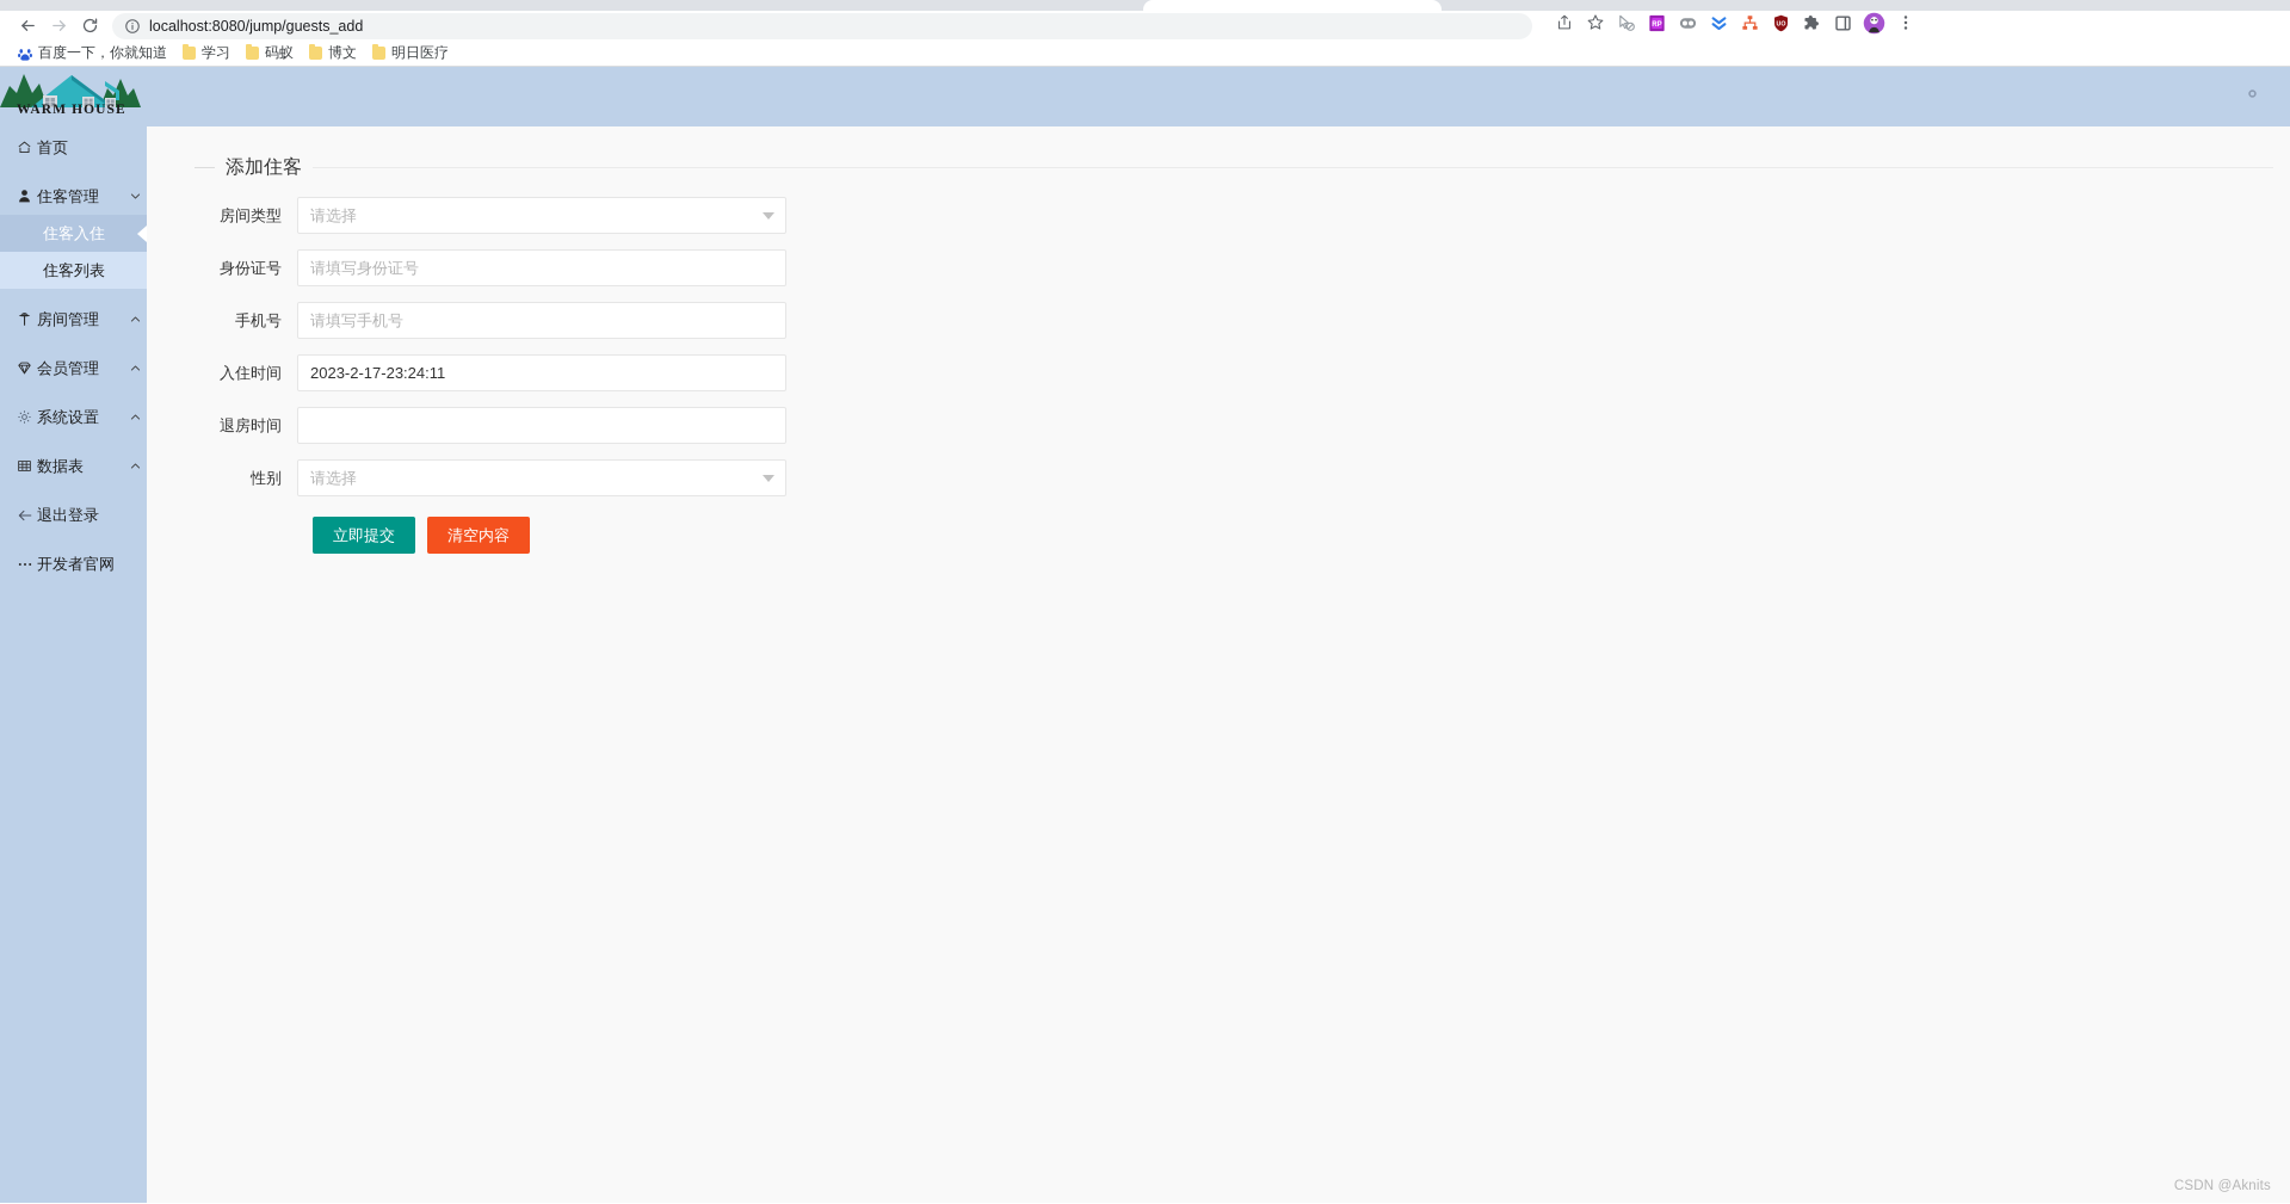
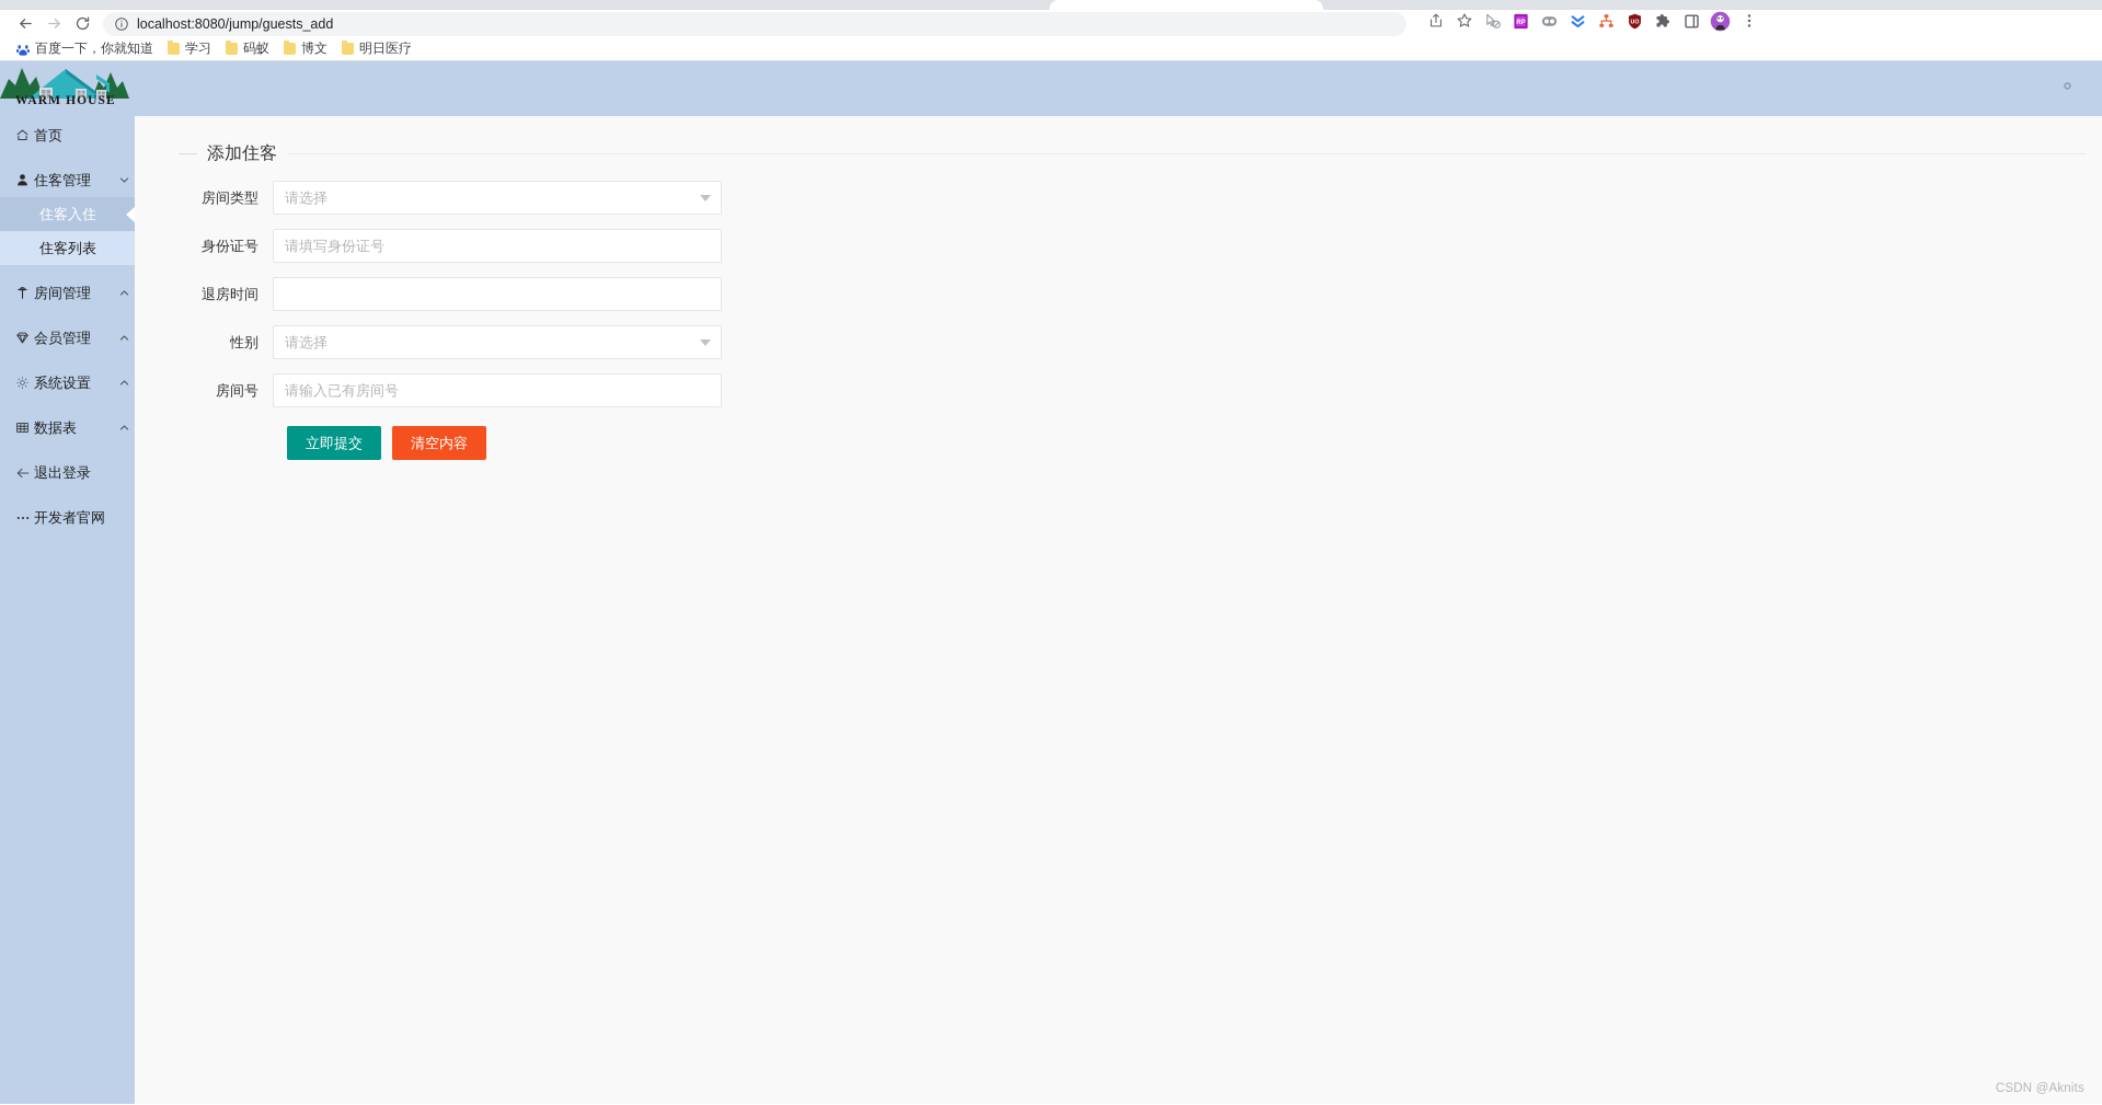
  localhost:8080/jump/guests_add
  百度一下，你就知道
  学习
  码蚁
  博文
  明日医疗
  WARM HOUSE
  首页
  住客管理
  住客入住
  住客列表
  房间管理
  会员管理
  系统设置
  数据表
  退出登录
  开发者官网
  添加住客
  房间类型
  请选择
  身份证号
  请填写身份证号
- 手机号
- 请填写手机号
- 入住时间
- 2023-2-17-23:24:11
  退房时间
  性别
  请选择
+ 房间号
+ 请输入已有房间号
  立即提交
  清空内容
  CSDN @Aknits
